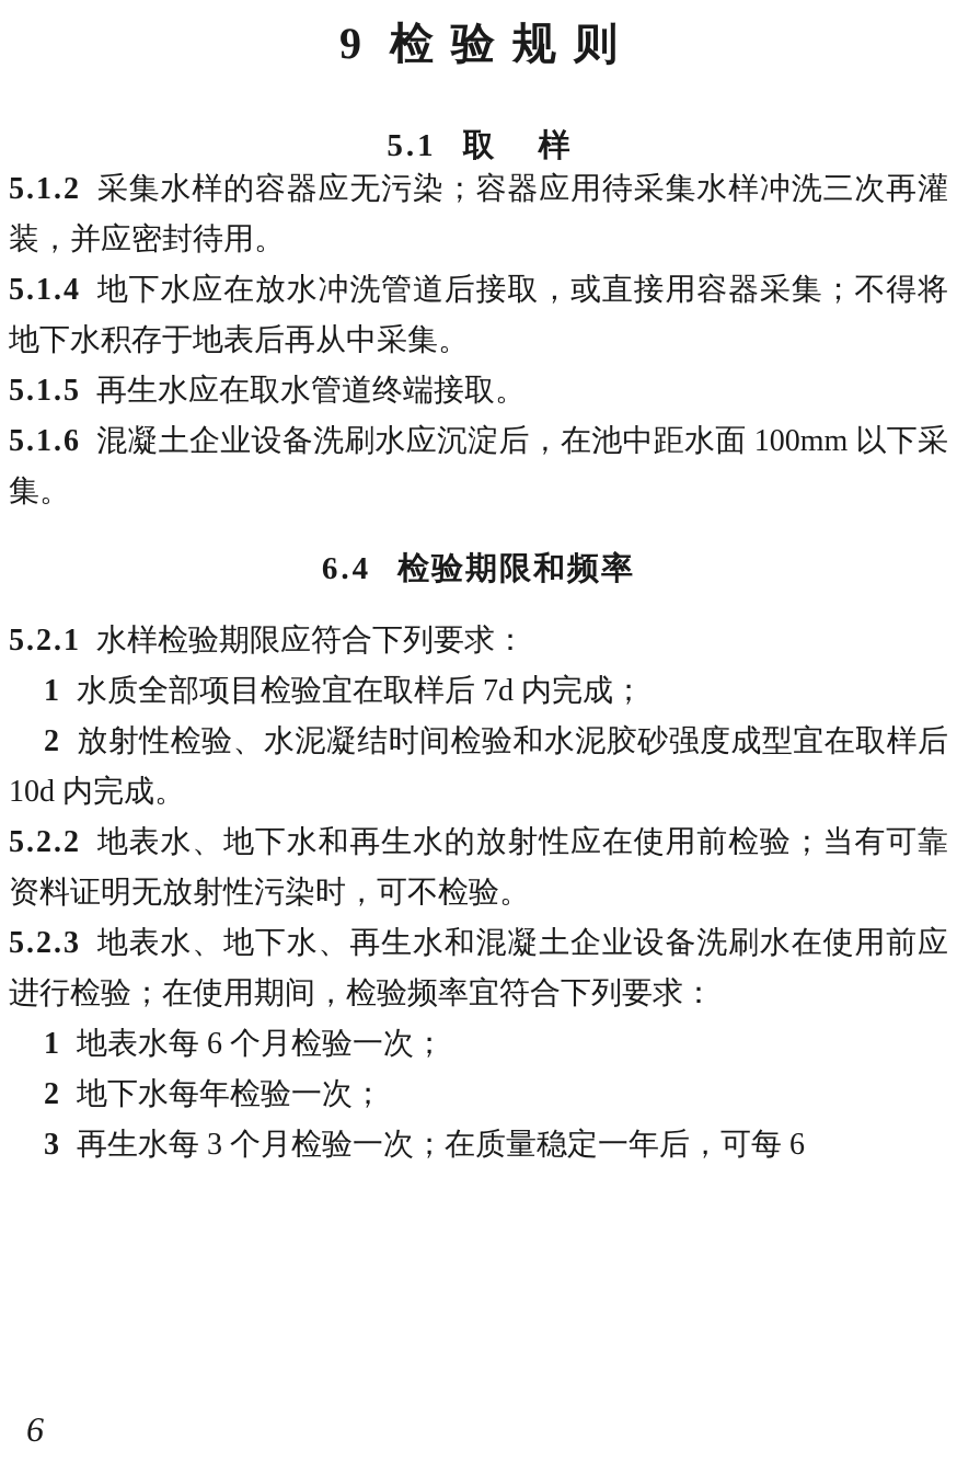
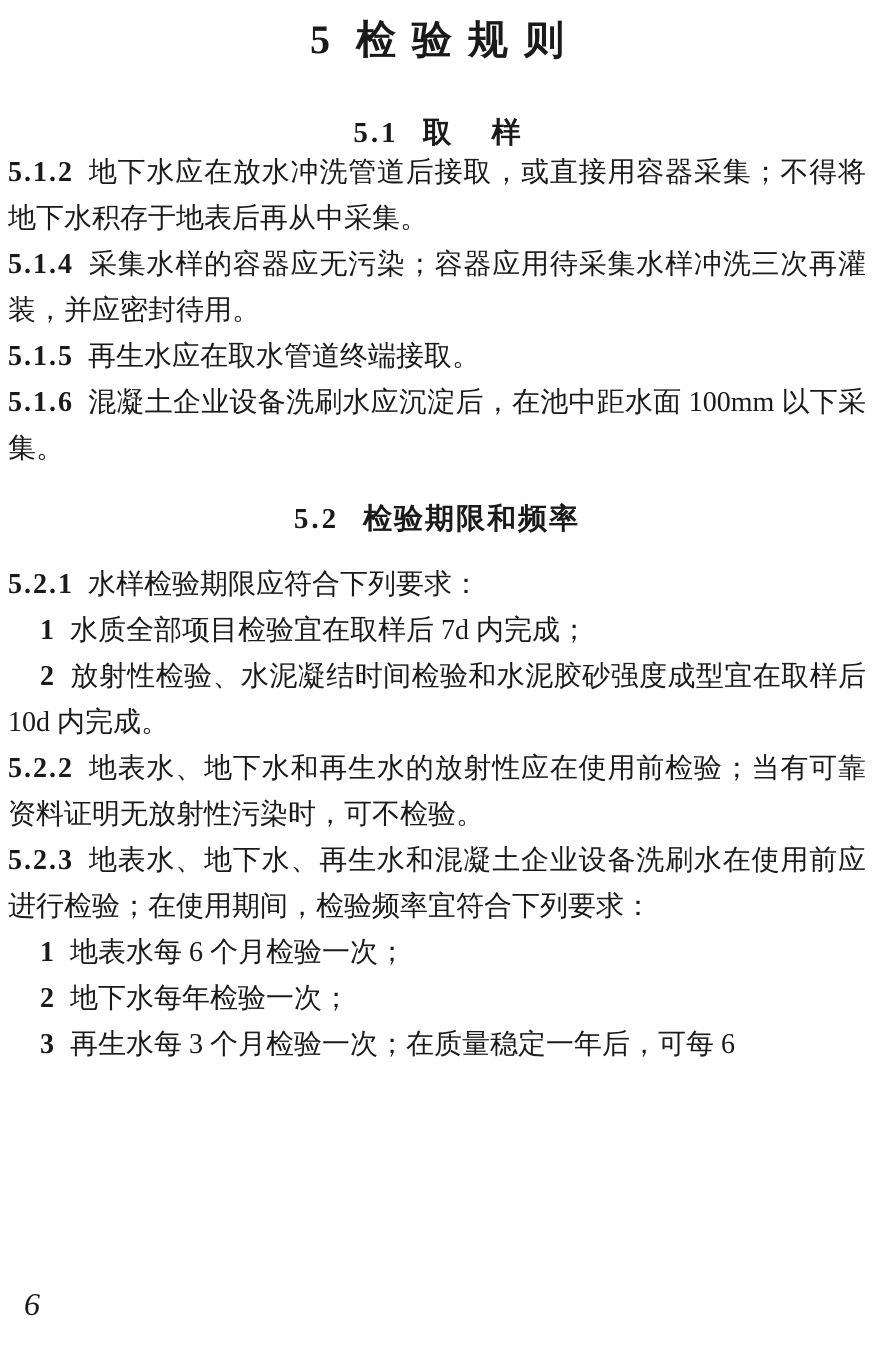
- 9 检验规则
+ 5 检验规则
  5.1 取样
- 5.1.2 采集水样的容器应无污染；容器应用待采集水样冲洗三次再灌装，并应密封待用。
+ 5.1.2 地下水应在放水冲洗管道后接取，或直接用容器采集；不得将地下水积存于地表后再从中采集。
- 5.1.4 地下水应在放水冲洗管道后接取，或直接用容器采集；不得将地下水积存于地表后再从中采集。
+ 5.1.4 采集水样的容器应无污染；容器应用待采集水样冲洗三次再灌装，并应密封待用。
  5.1.5 再生水应在取水管道终端接取。
  5.1.6 混凝土企业设备洗刷水应沉淀后，在池中距水面 100mm 以下采集。
- 6.4 检验期限和频率
+ 5.2 检验期限和频率
  5.2.1 水样检验期限应符合下列要求：
  1 水质全部项目检验宜在取样后 7d 内完成；
  2 放射性检验、水泥凝结时间检验和水泥胶砂强度成型宜在取样后 10d 内完成。
  5.2.2 地表水、地下水和再生水的放射性应在使用前检验；当有可靠资料证明无放射性污染时，可不检验。
  5.2.3 地表水、地下水、再生水和混凝土企业设备洗刷水在使用前应进行检验；在使用期间，检验频率宜符合下列要求：
  1 地表水每 6 个月检验一次；
  2 地下水每年检验一次；
  3 再生水每 3 个月检验一次；在质量稳定一年后，可每 6
  6
